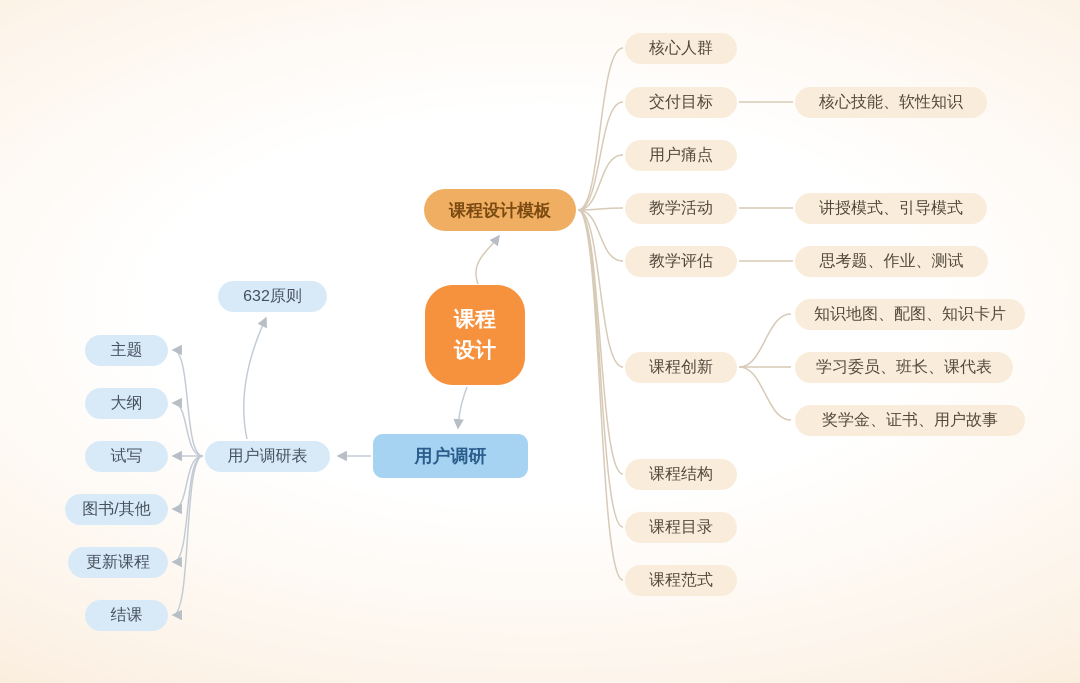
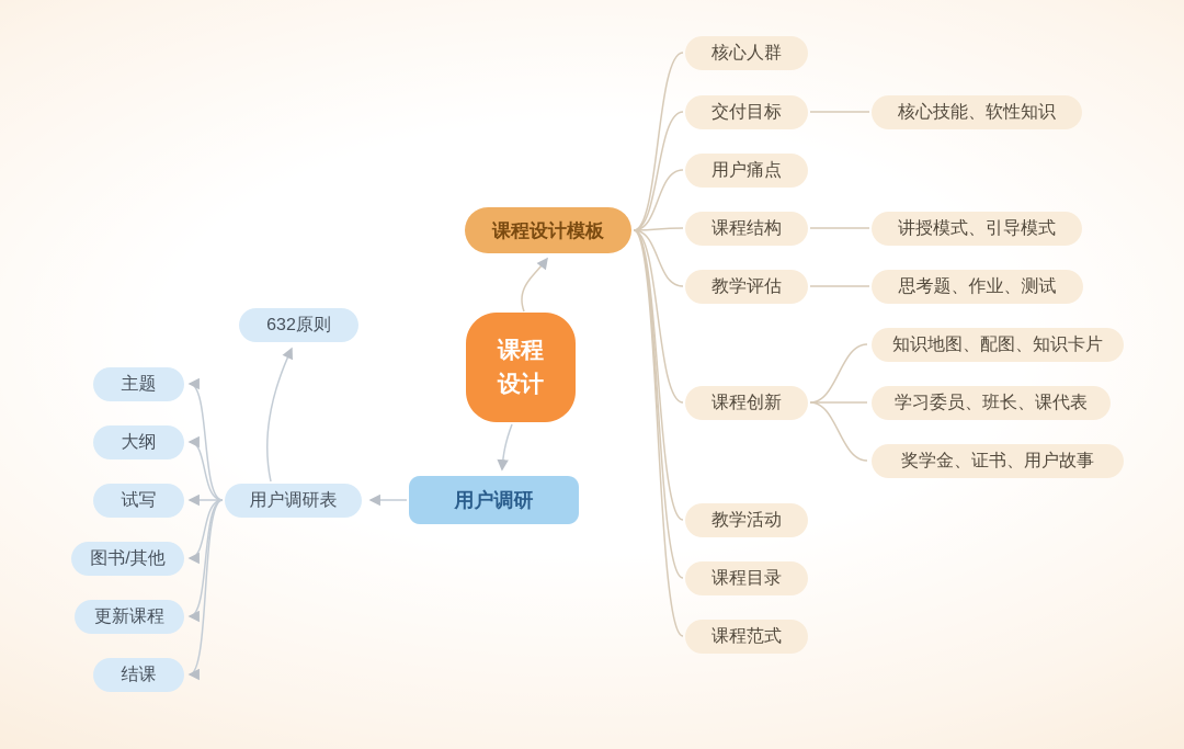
  课程
  设计
  课程设计模板
  核心人群
  交付目标
  用户痛点
- 教学活动
+ 课程结构
  教学评估
  课程创新
- 课程结构
+ 教学活动
  课程目录
  课程范式
  核心技能、软性知识
  讲授模式、引导模式
  思考题、作业、测试
  知识地图、配图、知识卡片
  学习委员、班长、课代表
  奖学金、证书、用户故事
  用户调研
  用户调研表
  632原则
  主题
  大纲
  试写
  图书/其他
  更新课程
  结课
